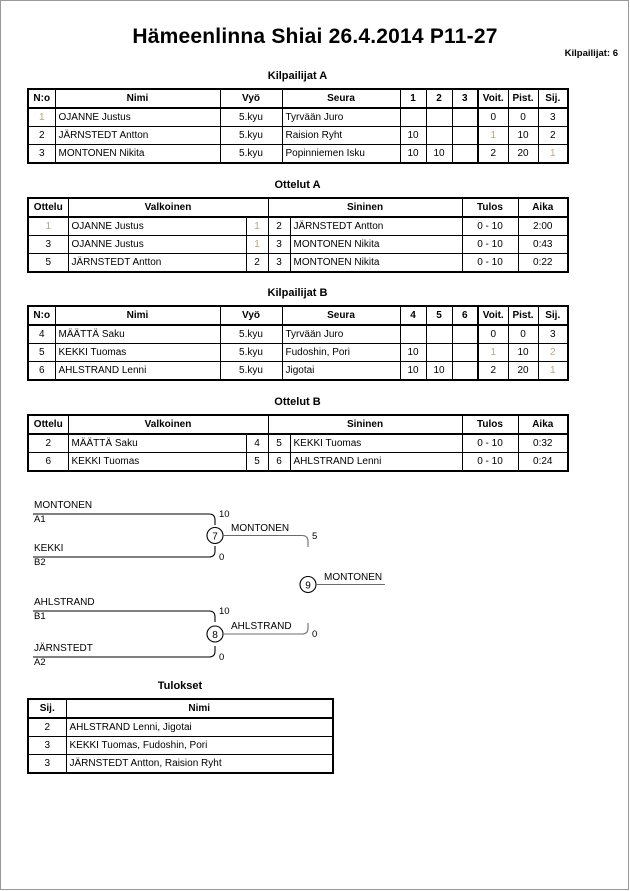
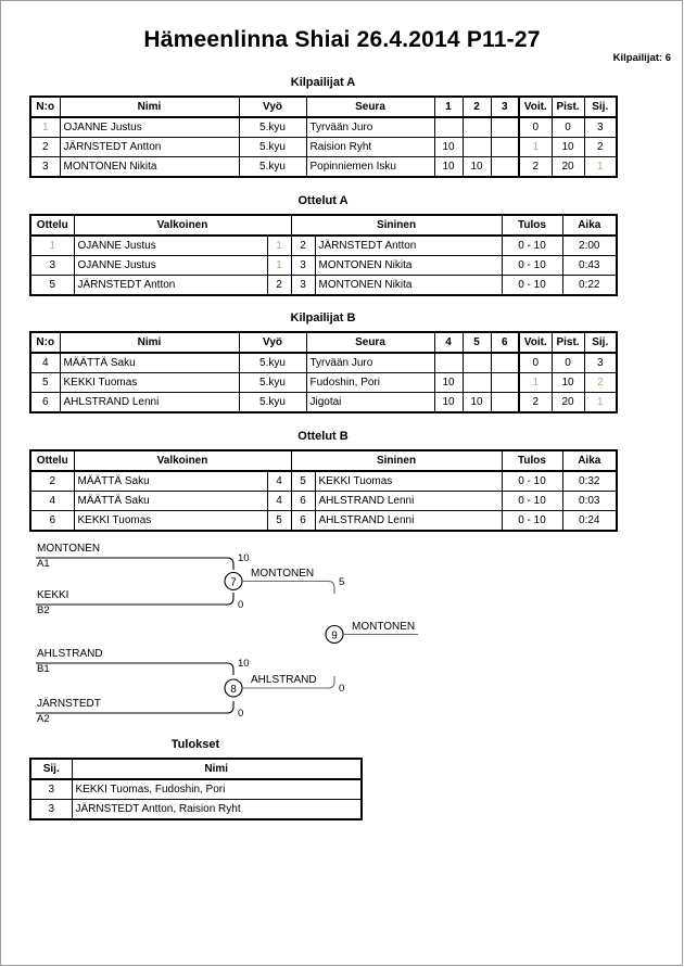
  Hämeenlinna Shiai 26.4.2014 P11-27
  Kilpailijat: 6
  Kilpailijat A
  N:o	Nimi	Vyö	Seura	1	2	3	Voit.	Pist.	Sij.
  1	OJANNE Justus	5.kyu	Tyrvään Juro				0	0	3
  2	JÄRNSTEDT Antton	5.kyu	Raision Ryht	10			1	10	2
  3	MONTONEN Nikita	5.kyu	Popinniemen Isku	10	10		2	20	1
  Ottelut A
  Ottelu	Valkoinen	Sininen	Tulos	Aika
  1	OJANNE Justus	1	2	JÄRNSTEDT Antton	0 - 10	2:00
  3	OJANNE Justus	1	3	MONTONEN Nikita	0 - 10	0:43
  5	JÄRNSTEDT Antton	2	3	MONTONEN Nikita	0 - 10	0:22
  Kilpailijat B
  N:o	Nimi	Vyö	Seura	4	5	6	Voit.	Pist.	Sij.
  4	MÄÄTTÄ Saku	5.kyu	Tyrvään Juro				0	0	3
  5	KEKKI Tuomas	5.kyu	Fudoshin, Pori	10			1	10	2
  6	AHLSTRAND Lenni	5.kyu	Jigotai	10	10		2	20	1
  Ottelut B
  Ottelu	Valkoinen	Sininen	Tulos	Aika
  2	MÄÄTTÄ Saku	4	5	KEKKI Tuomas	0 - 10	0:32
+ 4	MÄÄTTÄ Saku	4	6	AHLSTRAND Lenni	0 - 10	0:03
  6	KEKKI Tuomas	5	6	AHLSTRAND Lenni	0 - 10	0:24
  MONTONEN
  A1
  10
  KEKKI
  B2
  0
  7
  MONTONEN
  5
  AHLSTRAND
  B1
  10
  JÄRNSTEDT
  A2
  0
  8
  AHLSTRAND
  0
  9
  MONTONEN
  Tulokset
  Sij.	Nimi
- 2	AHLSTRAND Lenni, Jigotai
  3	KEKKI Tuomas, Fudoshin, Pori
  3	JÄRNSTEDT Antton, Raision Ryht
